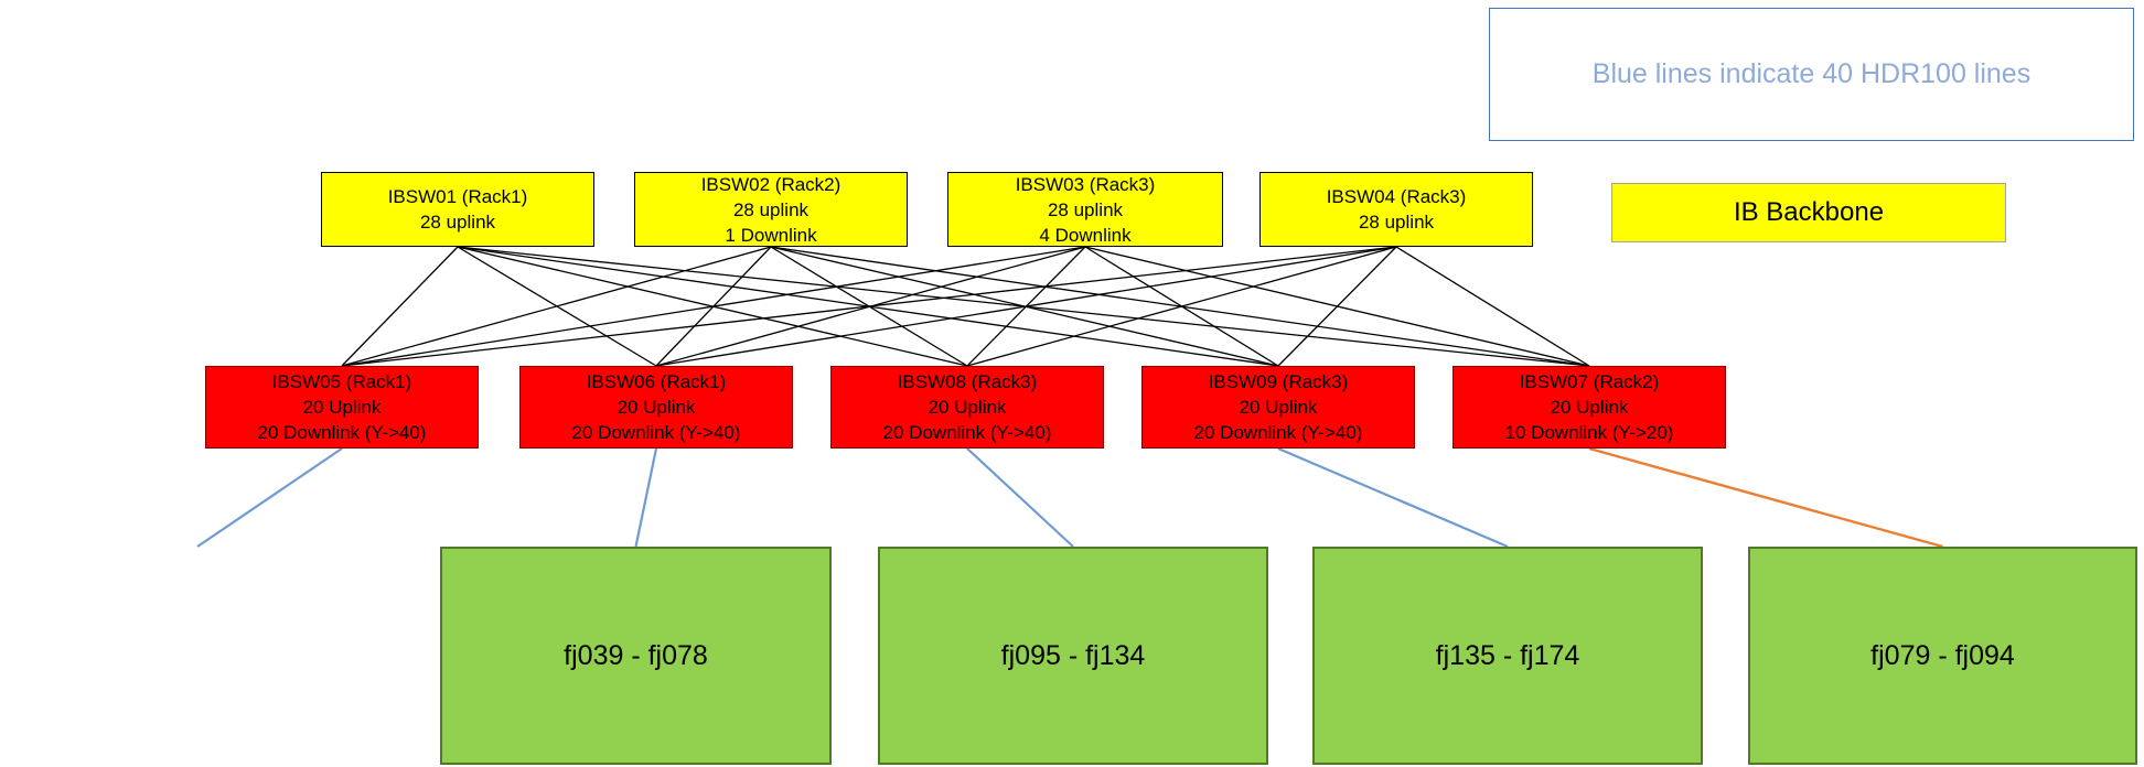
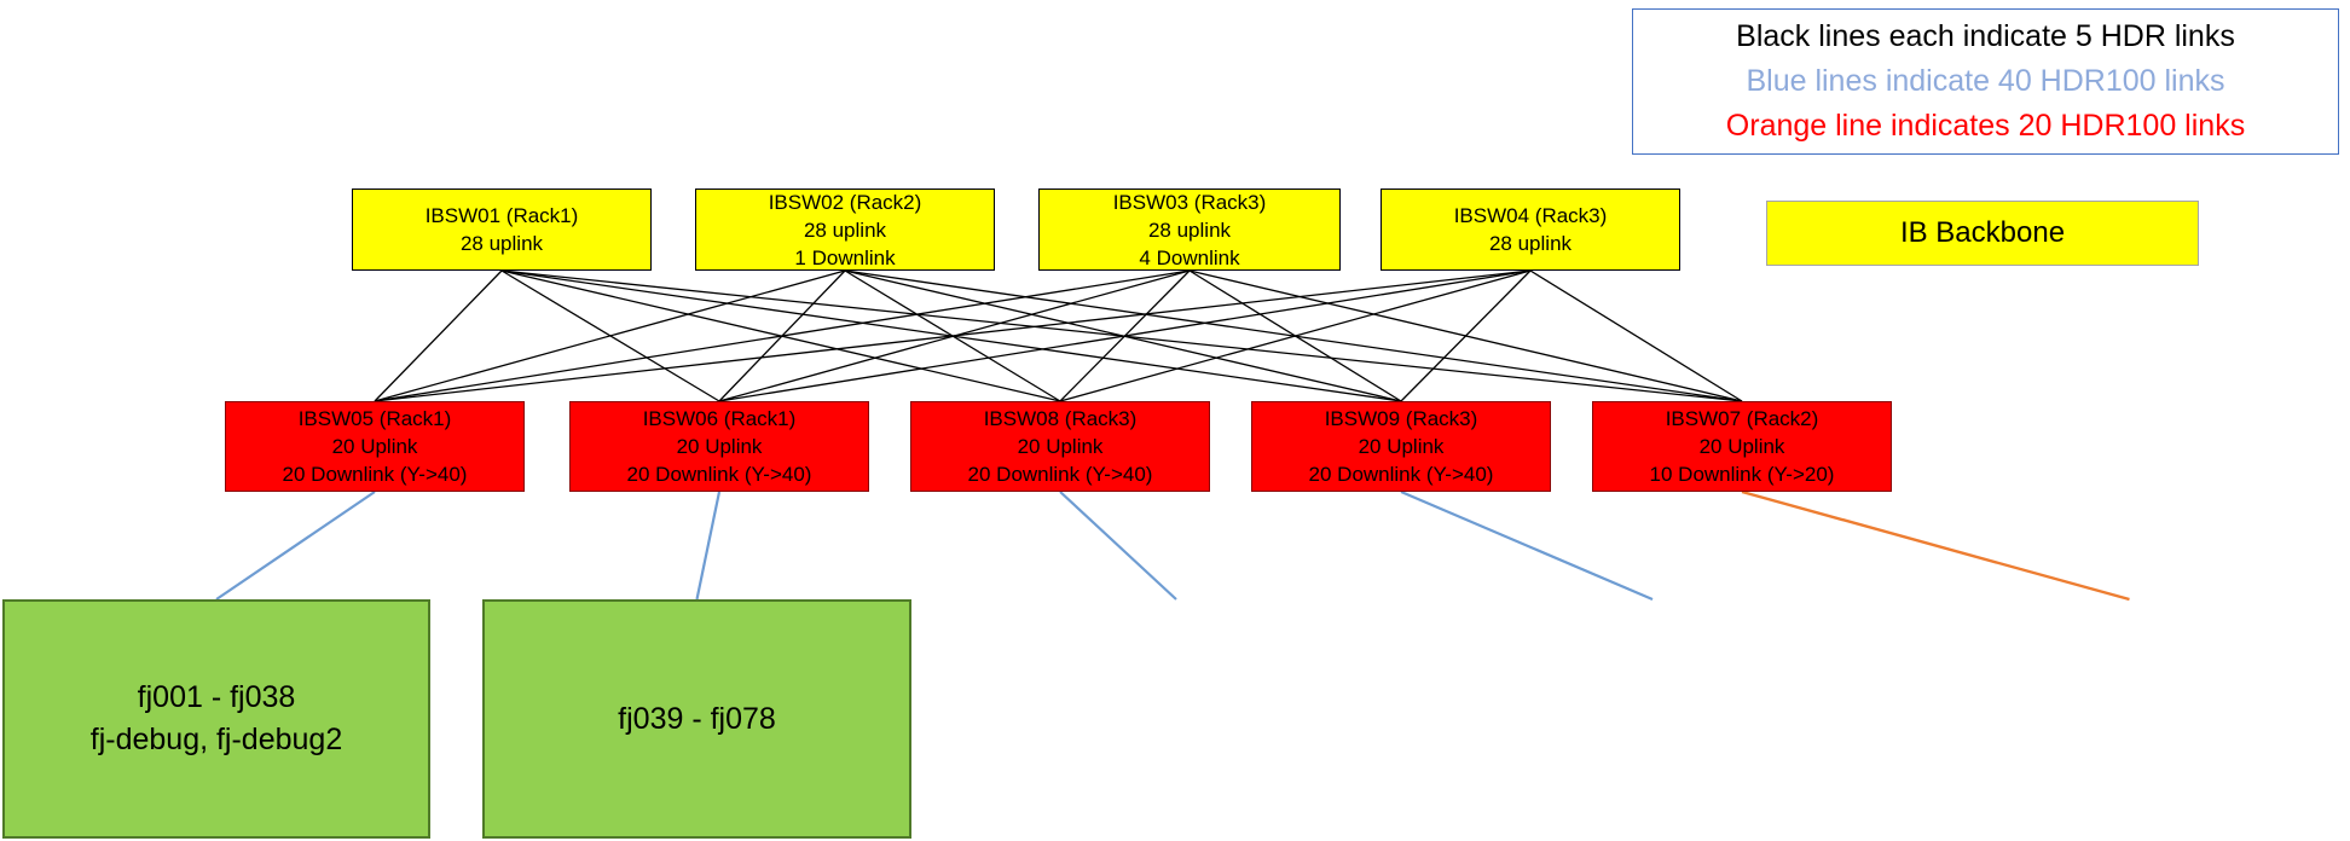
+ Black lines each indicate 5 HDR links
- Blue lines indicate 40 HDR100 lines
+ Blue lines indicate 40 HDR100 links
+ Orange line indicates 20 HDR100 links
  IB Backbone
  IBSW01 (Rack1)
  28 uplink
  IBSW02 (Rack2)
  28 uplink
  1 Downlink
  IBSW03 (Rack3)
  28 uplink
  4 Downlink
  IBSW04 (Rack3)
  28 uplink
  IBSW05 (Rack1)
  20 Uplink
  20 Downlink (Y->40)
  IBSW06 (Rack1)
  20 Uplink
  20 Downlink (Y->40)
  IBSW08 (Rack3)
  20 Uplink
  20 Downlink (Y->40)
  IBSW09 (Rack3)
  20 Uplink
  20 Downlink (Y->40)
  IBSW07 (Rack2)
  20 Uplink
  10 Downlink (Y->20)
+ fj001 - fj038
+ fj-debug, fj-debug2
  fj039 - fj078
- fj095 - fj134
- fj135 - fj174
- fj079 - fj094
